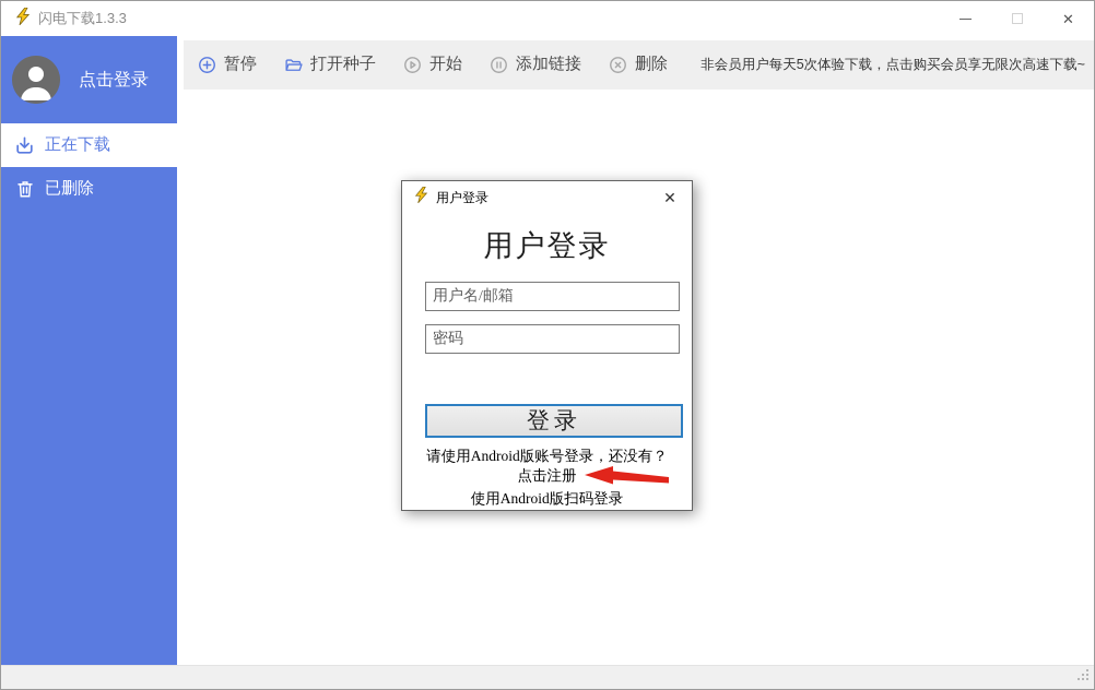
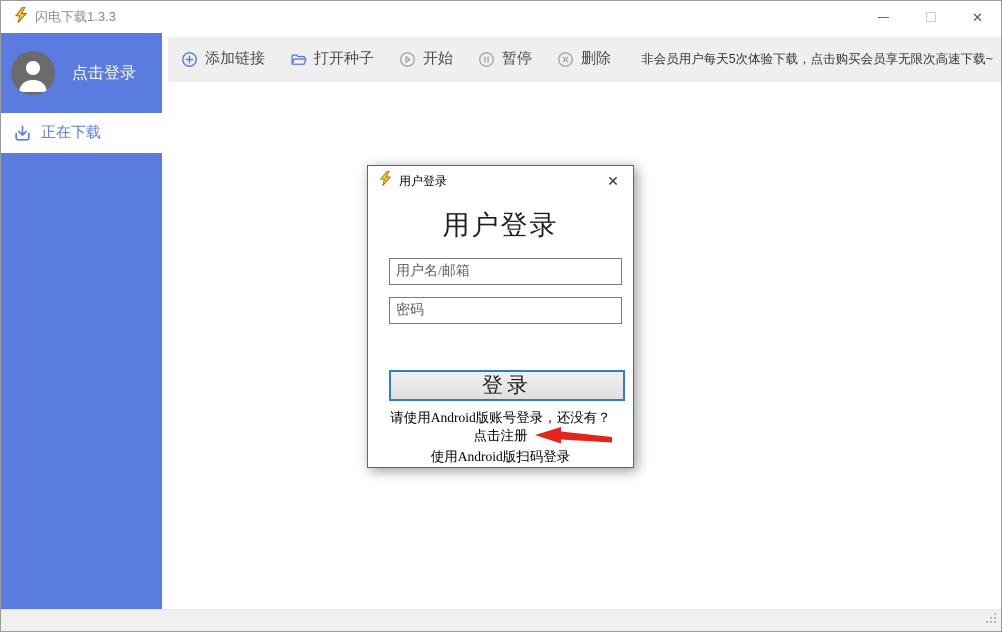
  闪电下载1.3.3
  ✕
  点击登录
  正在下载
- 已删除
- 暂停
+ 添加链接
  打开种子
  开始
- 添加链接
+ 暂停
  删除
  非会员用户每天5次体验下载，点击购买会员享无限次高速下载~
  用户登录
  ✕
  用户登录
  用户名/邮箱
  密码
  登录
  请使用Android版账号登录，还没有？
  点击注册
  使用Android版扫码登录
